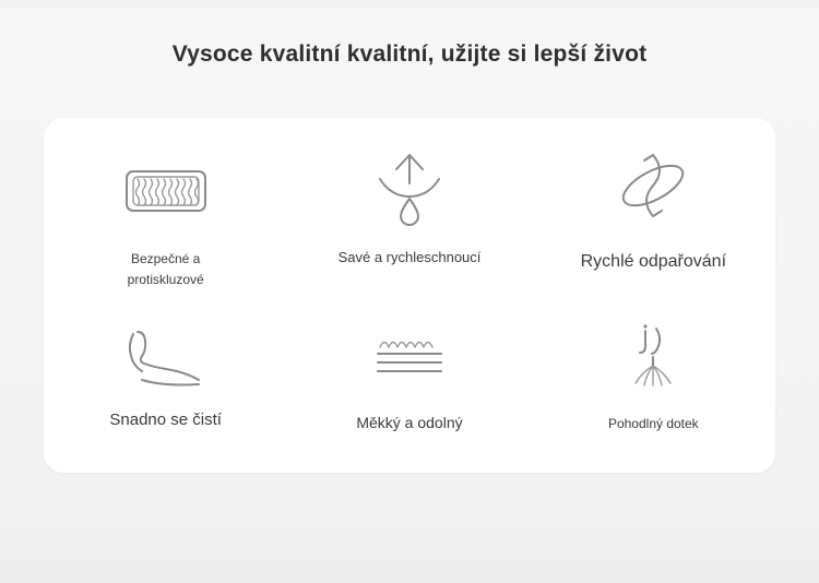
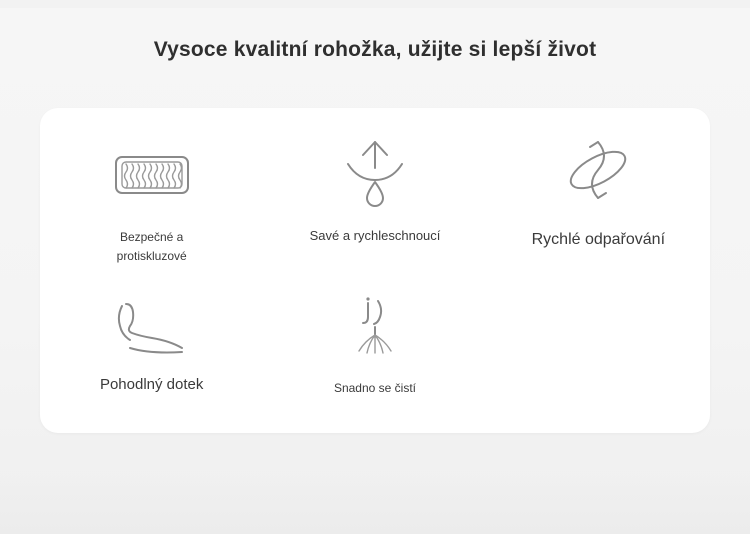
- Vysoce kvalitní kvalitní, užijte si lepší život
+ Vysoce kvalitní rohožka, užijte si lepší život
  Bezpečné a
  protiskluzové
  Savé a rychleschnoucí
  Rychlé odpařování
- Snadno se čistí
+ Pohodlný dotek
- Měkký a odolný
- Pohodlný dotek
+ Snadno se čistí
